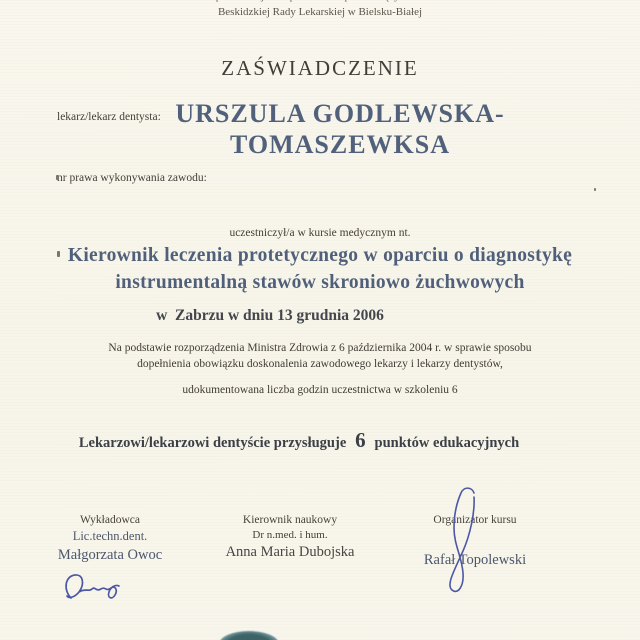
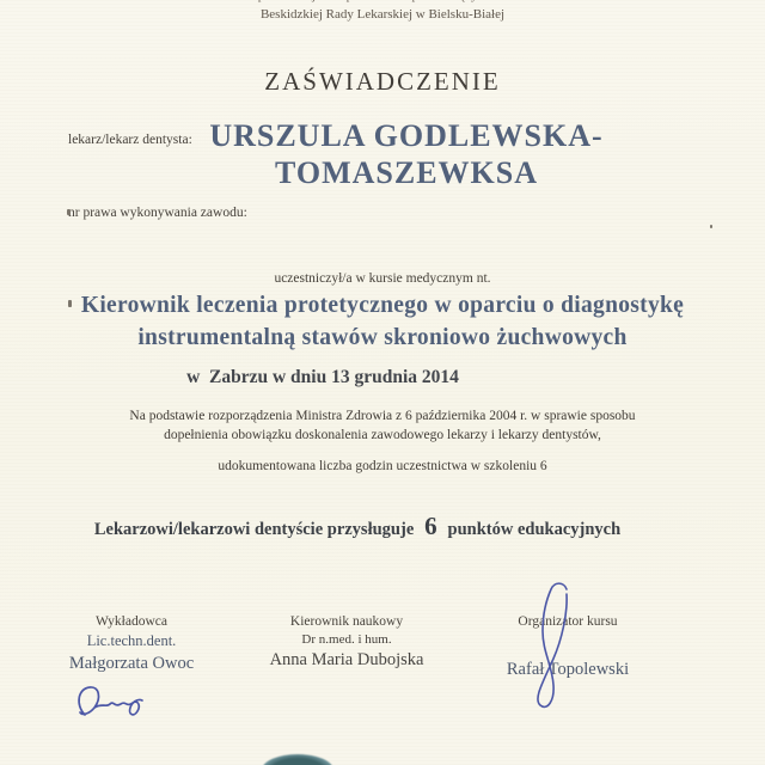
  Beskidzkiej Rady Lekarskiej w Bielsku-Białej
  ZAŚWIADCZENIE
  lekarz/lekarz dentysta:
  URSZULA GODLEWSKA-
  TOMASZEWKSA
  nr prawa wykonywania zawodu:
  uczestniczył/a w kursie medycznym nt.
  Kierownik leczenia protetycznego w oparciu o diagnostykę
  instrumentalną stawów skroniowo żuchwowych
- w Zabrzu w dniu 13 grudnia 2006
+ w Zabrzu w dniu 13 grudnia 2014
  Na podstawie rozporządzenia Ministra Zdrowia z 6 października 2004 r. w sprawie sposobu
  dopełnienia obowiązku doskonalenia zawodowego lekarzy i lekarzy dentystów,
  udokumentowana liczba godzin uczestnictwa w szkoleniu 6
  Lekarzowi/lekarzowi dentyście przysługuje 6 punktów edukacyjnych
  Wykładowca
  Lic.techn.dent.
  Małgorzata Owoc
  Kierownik naukowy
  Dr n.med. i hum.
  Anna Maria Dubojska
  Orgniztor kursu
  Rafał Topolewski
